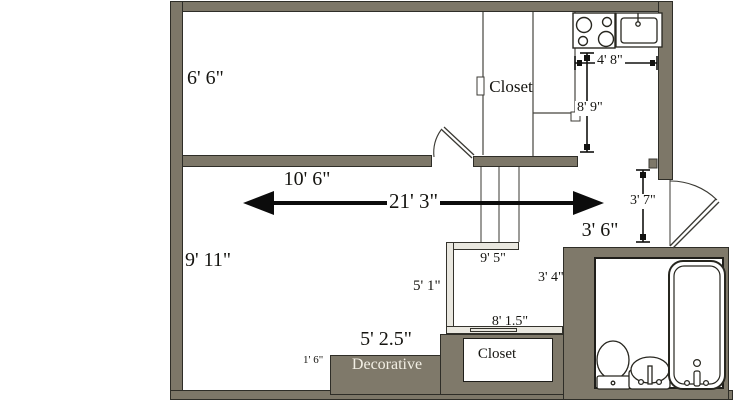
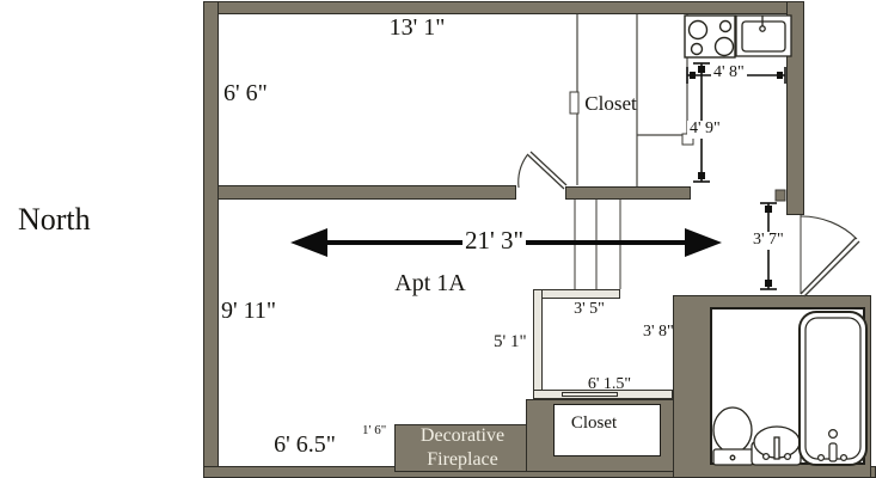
+ North
+ 13' 1"
  6' 6"
  Closet
  4' 8"
- 8' 9"
+ 4' 9"
- 10' 6"
  21' 3"
+ Apt 1A
  9' 11"
- 3' 6"
  3' 7"
- 9' 5"
+ 3' 5"
  5' 1"
- 3' 4"
+ 3' 8"
- 8' 1.5"
+ 6' 1.5"
  Closet
- 5' 2.5"
  1' 6"
+ 6' 6.5"
  Decorative
+ Fireplace
